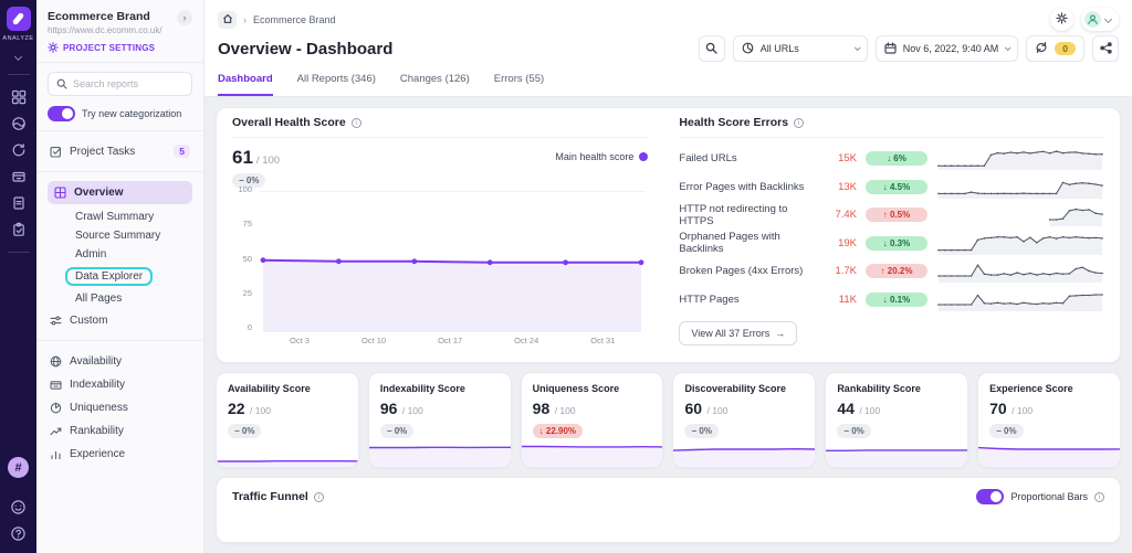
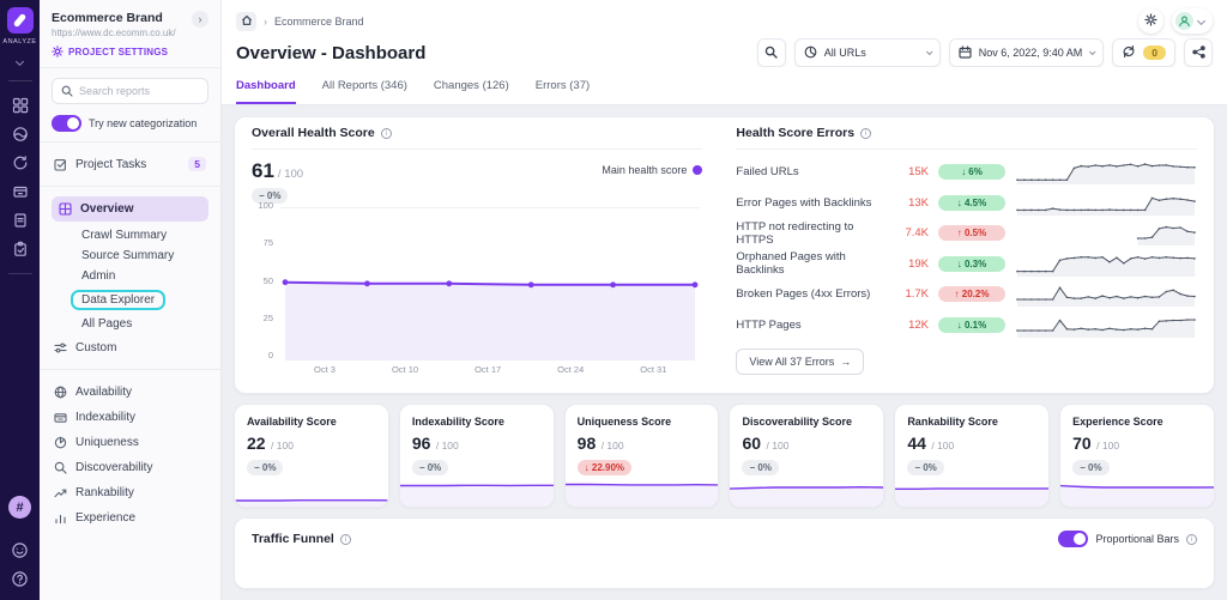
  #
  Ecommerce Brand
  https://www.dc.ecomm.co.uk/
  ›
  PROJECT SETTINGS
  Search reports
  Try new categorization
  Project Tasks
  5
  Overview
  Crawl Summary
  Source Summary
  Admin
  Data Explorer
  All Pages
  Custom
  Availability
  Indexability
  Uniqueness
+ Discoverability
  Rankability
  Experience
  ›
  Ecommerce Brand
  Overview - Dashboard
  All URLs
  Nov 6, 2022, 9:40 AM
  0
  Dashboard
  All Reports (346)
  Changes (126)
- Errors (55)
+ Errors (37)
  Overall Health Score
  61 / 100
  − 0%
  Main health score
  100
  75
  50
  25
  0
  Oct 3
  Oct 10
  Oct 17
  Oct 24
  Oct 31
  Health Score Errors
  Failed URLs
  15K
  ↓ 6%
  Error Pages with Backlinks
  13K
  ↓ 4.5%
  HTTP not redirecting to HTTPS
  7.4K
  ↑ 0.5%
  Orphaned Pages with Backlinks
  19K
  ↓ 0.3%
  Broken Pages (4xx Errors)
  1.7K
  ↑ 20.2%
  HTTP Pages
- 11K
+ 12K
  ↓ 0.1%
  View All 37 Errors
  →
  Availability Score
  22 / 100
  − 0%
  Indexability Score
  96 / 100
  − 0%
  Uniqueness Score
  98 / 100
  ↓ 22.90%
  Discoverability Score
  60 / 100
  − 0%
  Rankability Score
  44 / 100
  − 0%
  Experience Score
  70 / 100
  − 0%
  Traffic Funnel
  Proportional Bars
